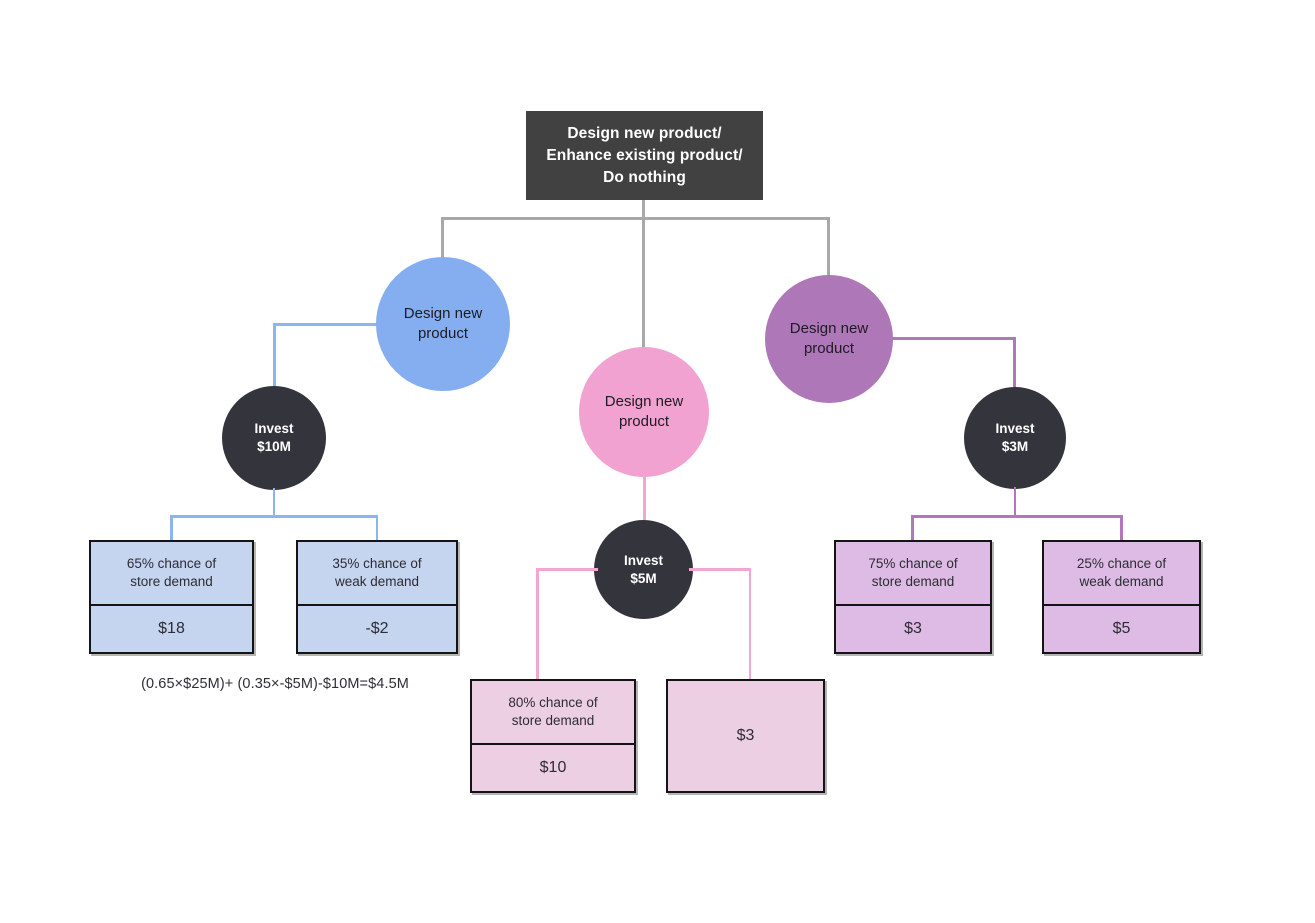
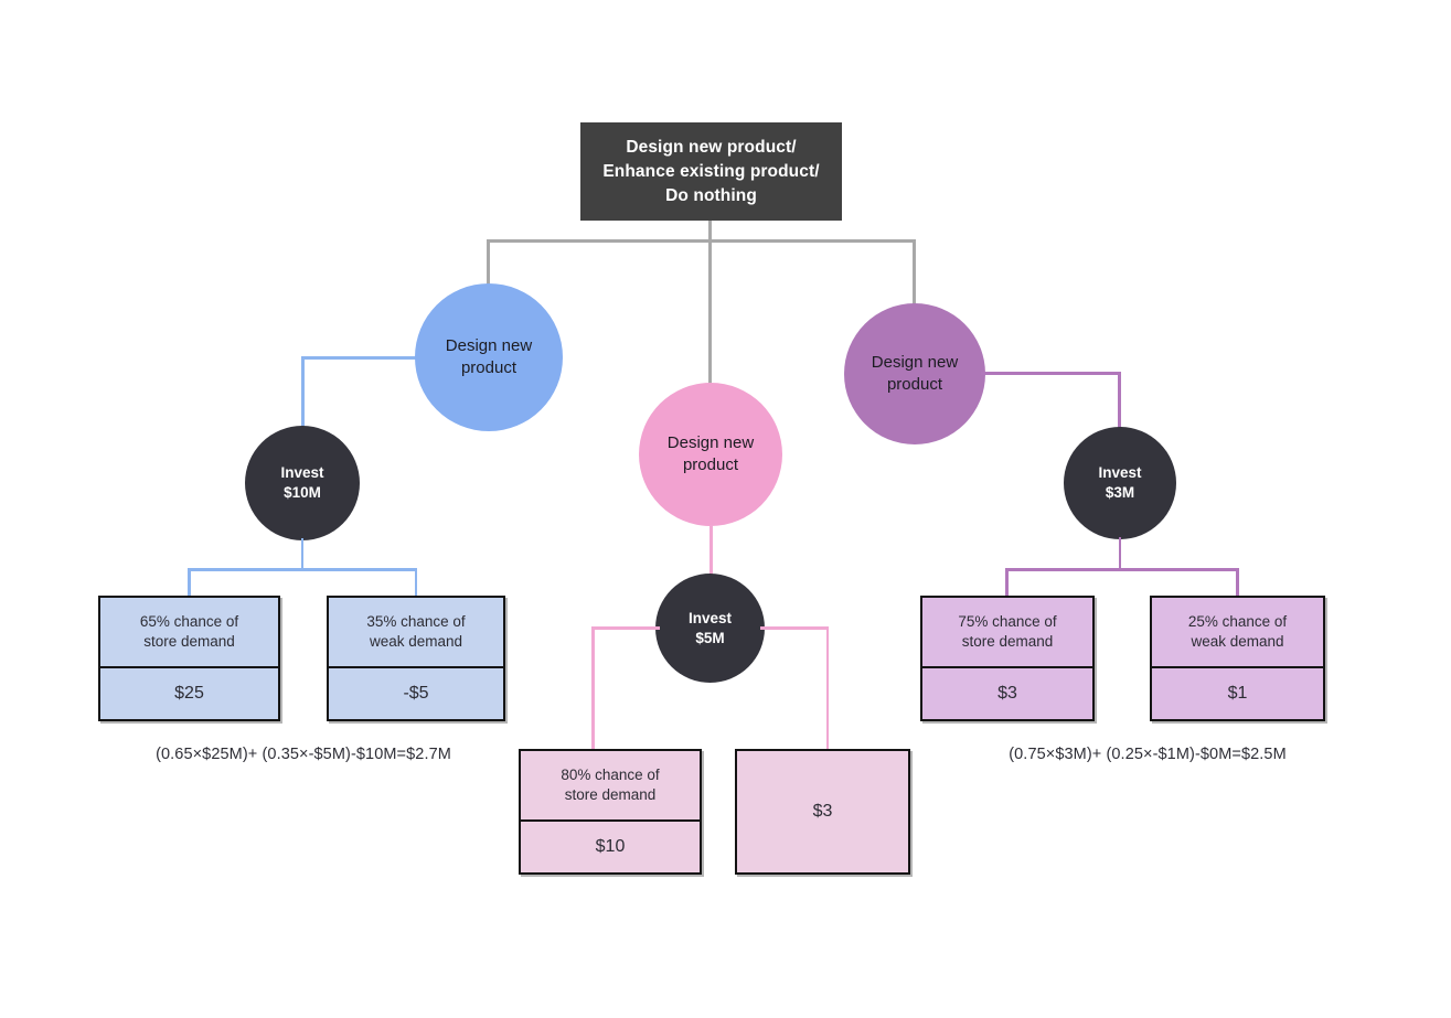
  Design new product/
  Enhance existing product/
  Do nothing
  Design new
  product
  Invest
  $10M
  65% chance of
  store demand
- $18
+ $25
  35% chance of
  weak demand
- -$2
+ -$5
- (0.65×$25M)+ (0.35×-$5M)-$10M=$4.5M
+ (0.65×$25M)+ (0.35×-$5M)-$10M=$2.7M
  Design new
  product
  Invest
  $5M
  80% chance of
  store demand
  $10
  $3
  Design new
  product
  Invest
  $3M
  75% chance of
  store demand
  $3
  25% chance of
  weak demand
- $5
+ $1
+ (0.75×$3M)+ (0.25×-$1M)-$0M=$2.5M
